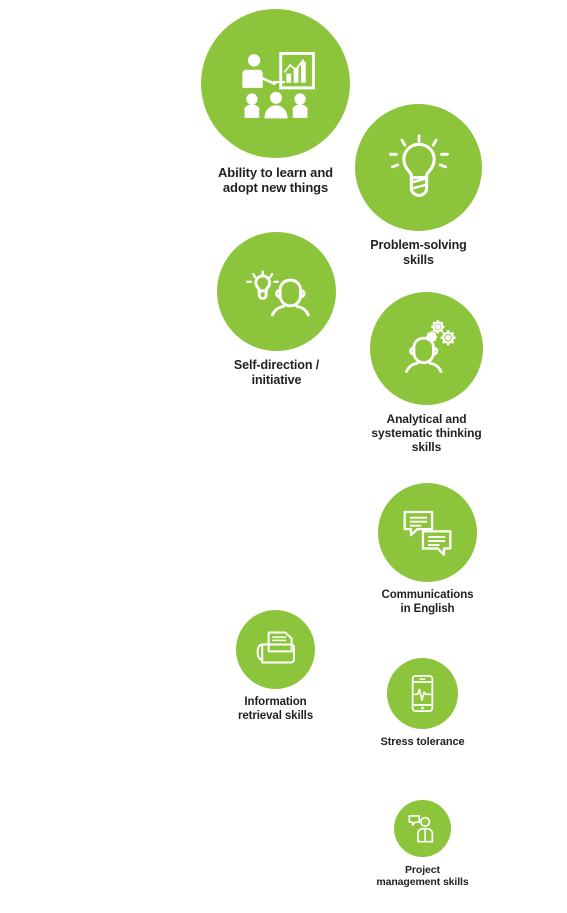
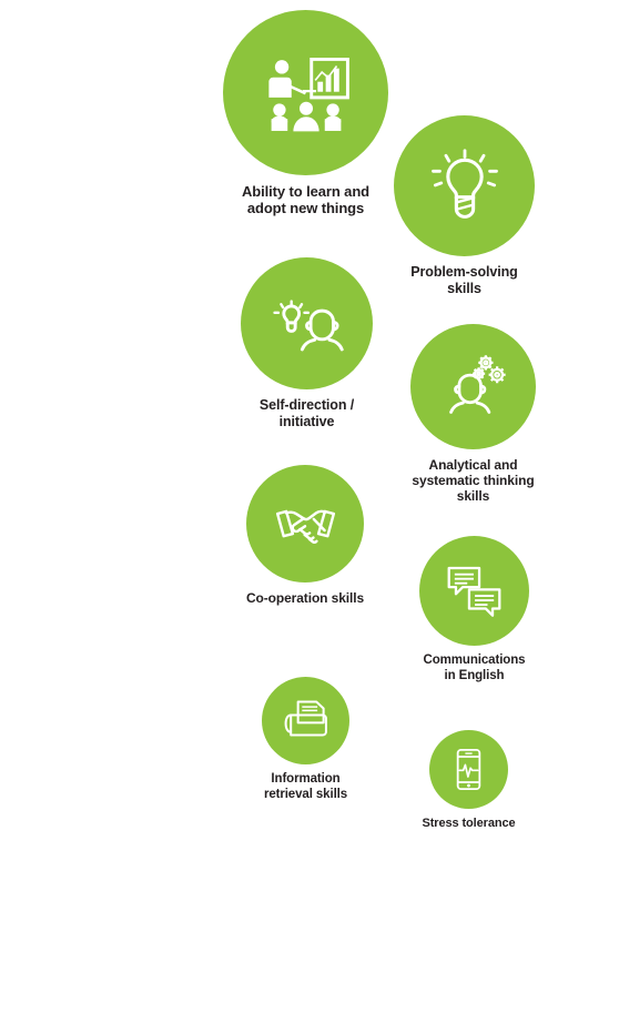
  Ability to learn and
  adopt new things
  Problem-solving
  skills
  Self-direction /
  initiative
  Analytical and
  systematic thinking
  skills
+ Co-operation skills
  Communications
  in English
  Information
  retrieval skills
  Stress tolerance
- Project
- management skills
